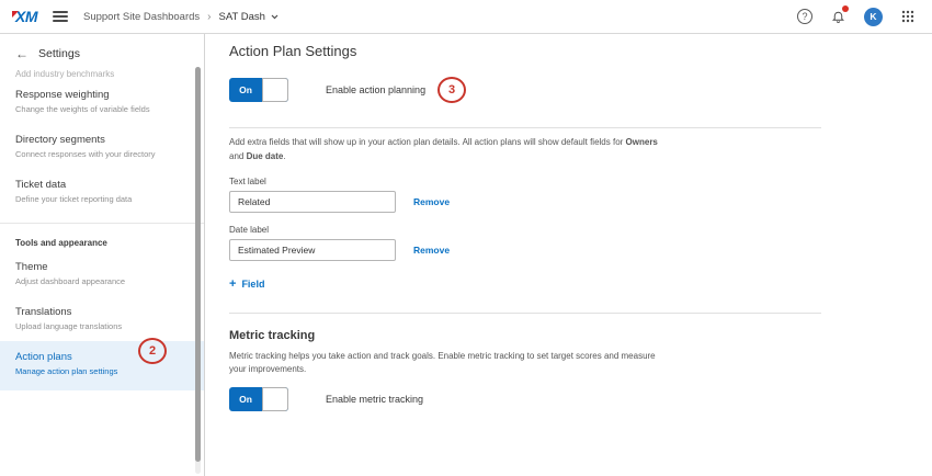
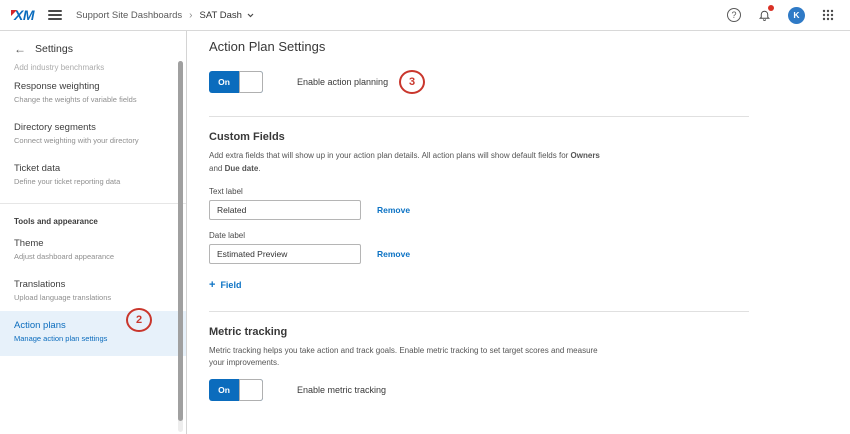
  XM
  Support Site Dashboards
  ›
  SAT Dash
  ?
  K
  ←
  Settings
  Add industry benchmarks
  Response weighting
  Change the weights of variable fields
  Directory segments
- Connect responses with your directory
+ Connect weighting with your directory
  Ticket data
  Define your ticket reporting data
  Tools and appearance
  Theme
  Adjust dashboard appearance
  Translations
  Upload language translations
  Action plans
  Manage action plan settings
  2
  Action Plan Settings
  On
  Enable action planning
  3
+ Custom Fields
  Add extra fields that will show up in your action plan details. All action plans will show default fields for Owners
  and Due date.
  Text label
  Related
  Remove
  Date label
  Estimated Preview
  Remove
  +
  Field
  Metric tracking
  Metric tracking helps you take action and track goals. Enable metric tracking to set target scores and measure
  your improvements.
  On
  Enable metric tracking
